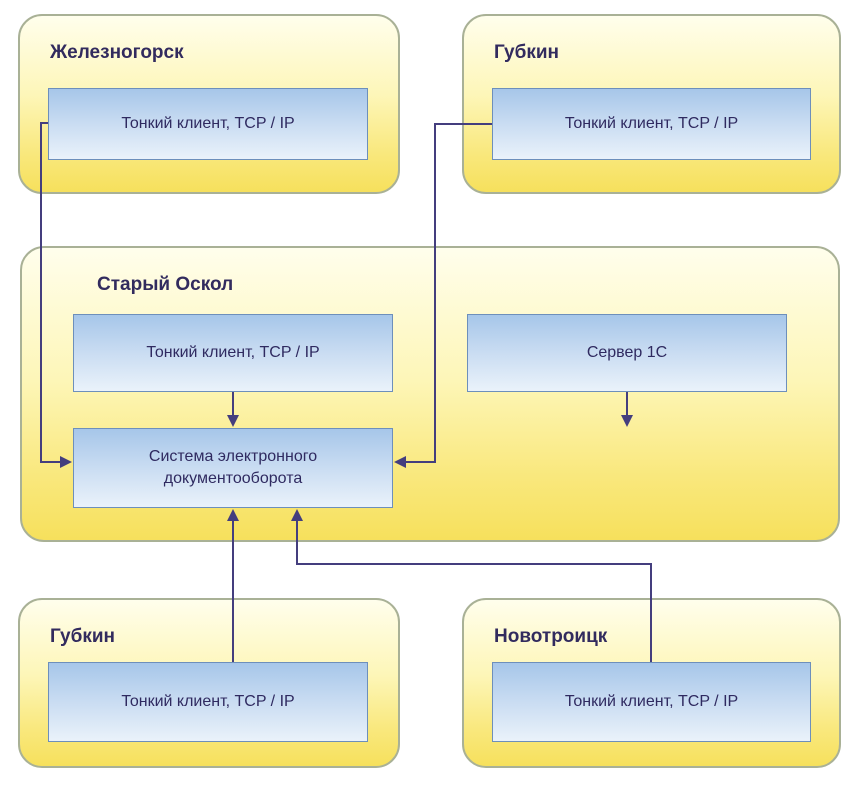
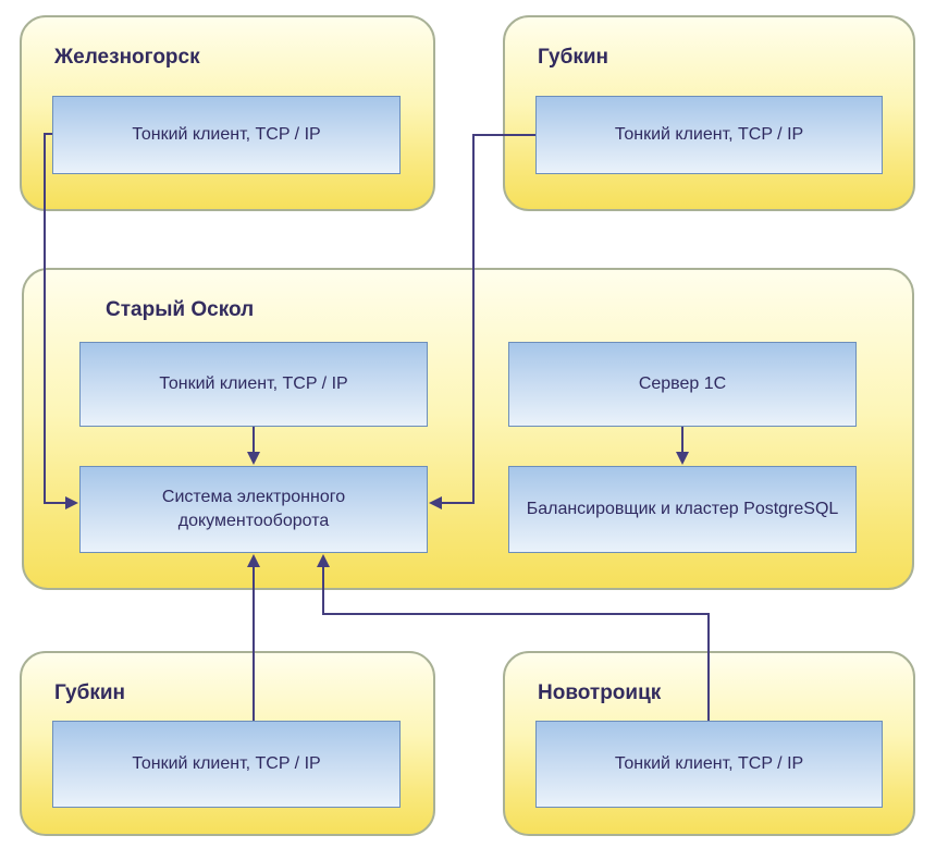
  Железногорск
  Губкин
  Старый Оскол
  Губкин
  Новотроицк
  Тонкий клиент, TCP / IP
  Тонкий клиент, TCP / IP
  Тонкий клиент, TCP / IP
  Сервер 1С
  Система электронного документооборота
+ Балансировщик и кластер PostgreSQL
  Тонкий клиент, TCP / IP
  Тонкий клиент, TCP / IP
